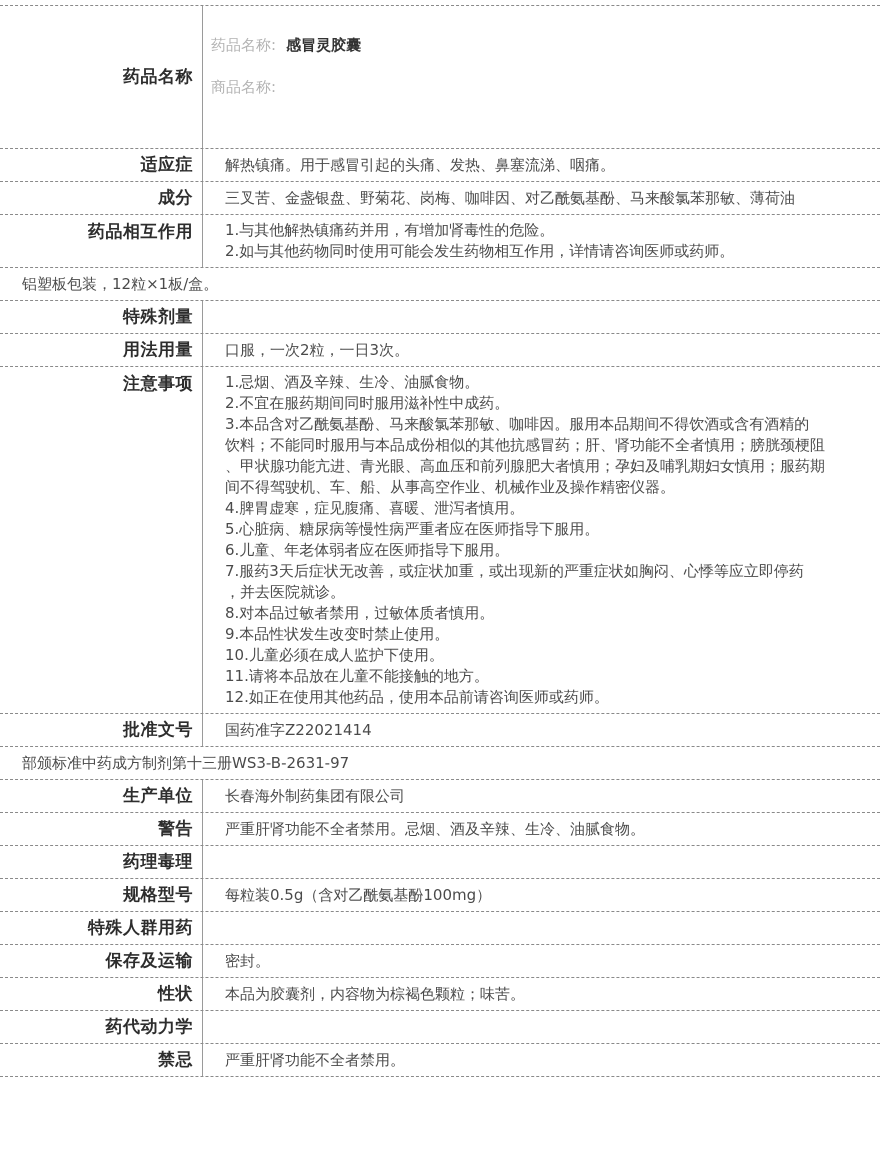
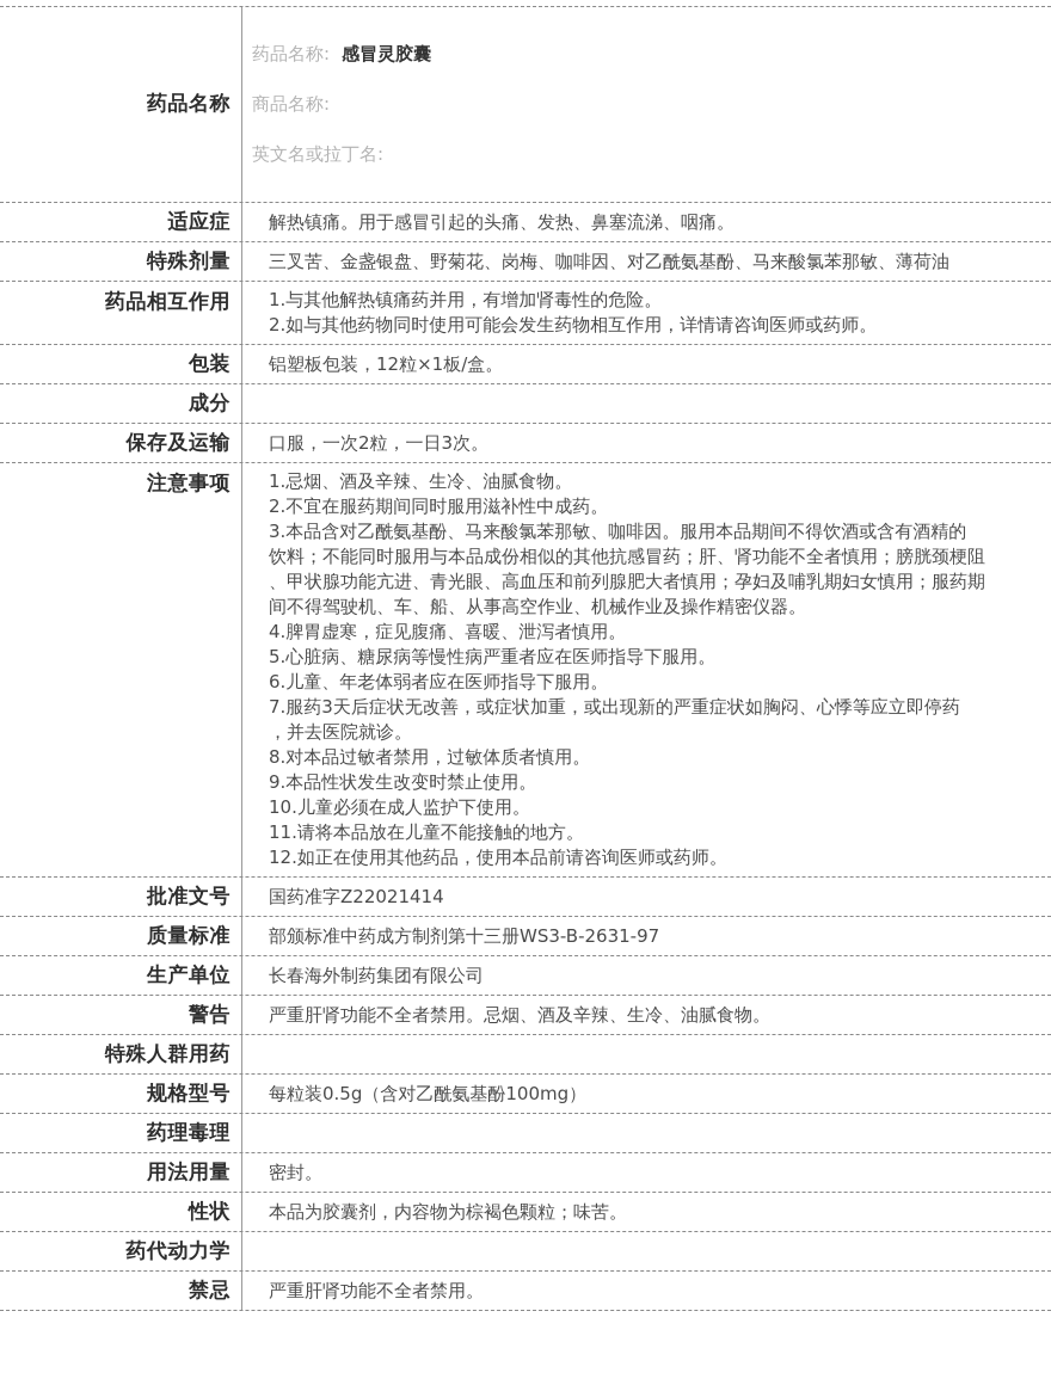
  药品名称
  药品名称: 感冒灵胶囊
  商品名称:
+ 英文名或拉丁名:
  适应症
  解热镇痛。用于感冒引起的头痛、发热、鼻塞流涕、咽痛。
- 成分
+ 特殊剂量
  三叉苦、金盏银盘、野菊花、岗梅、咖啡因、对乙酰氨基酚、马来酸氯苯那敏、薄荷油
  药品相互作用
  1.与其他解热镇痛药并用，有增加肾毒性的危险。
  2.如与其他药物同时使用可能会发生药物相互作用，详情请咨询医师或药师。
+ 包装
  铝塑板包装，12粒×1板/盒。
- 特殊剂量
+ 成分
- 用法用量
+ 保存及运输
  口服，一次2粒，一日3次。
  注意事项
  1.忌烟、酒及辛辣、生冷、油腻食物。
  2.不宜在服药期间同时服用滋补性中成药。
  3.本品含对乙酰氨基酚、马来酸氯苯那敏、咖啡因。服用本品期间不得饮酒或含有酒精的
  饮料；不能同时服用与本品成份相似的其他抗感冒药；肝、肾功能不全者慎用；膀胱颈梗阻
  、甲状腺功能亢进、青光眼、高血压和前列腺肥大者慎用；孕妇及哺乳期妇女慎用；服药期
  间不得驾驶机、车、船、从事高空作业、机械作业及操作精密仪器。
  4.脾胃虚寒，症见腹痛、喜暖、泄泻者慎用。
  5.心脏病、糖尿病等慢性病严重者应在医师指导下服用。
  6.儿童、年老体弱者应在医师指导下服用。
  7.服药3天后症状无改善，或症状加重，或出现新的严重症状如胸闷、心悸等应立即停药
  ，并去医院就诊。
  8.对本品过敏者禁用，过敏体质者慎用。
  9.本品性状发生改变时禁止使用。
  10.儿童必须在成人监护下使用。
  11.请将本品放在儿童不能接触的地方。
  12.如正在使用其他药品，使用本品前请咨询医师或药师。
  批准文号
  国药准字Z22021414
+ 质量标准
  部颁标准中药成方制剂第十三册WS3-B-2631-97
  生产单位
  长春海外制药集团有限公司
  警告
  严重肝肾功能不全者禁用。忌烟、酒及辛辣、生冷、油腻食物。
- 药理毒理
+ 特殊人群用药
  规格型号
  每粒装0.5g（含对乙酰氨基酚100mg）
- 特殊人群用药
+ 药理毒理
- 保存及运输
+ 用法用量
  密封。
  性状
  本品为胶囊剂，内容物为棕褐色颗粒；味苦。
  药代动力学
  禁忌
  严重肝肾功能不全者禁用。
